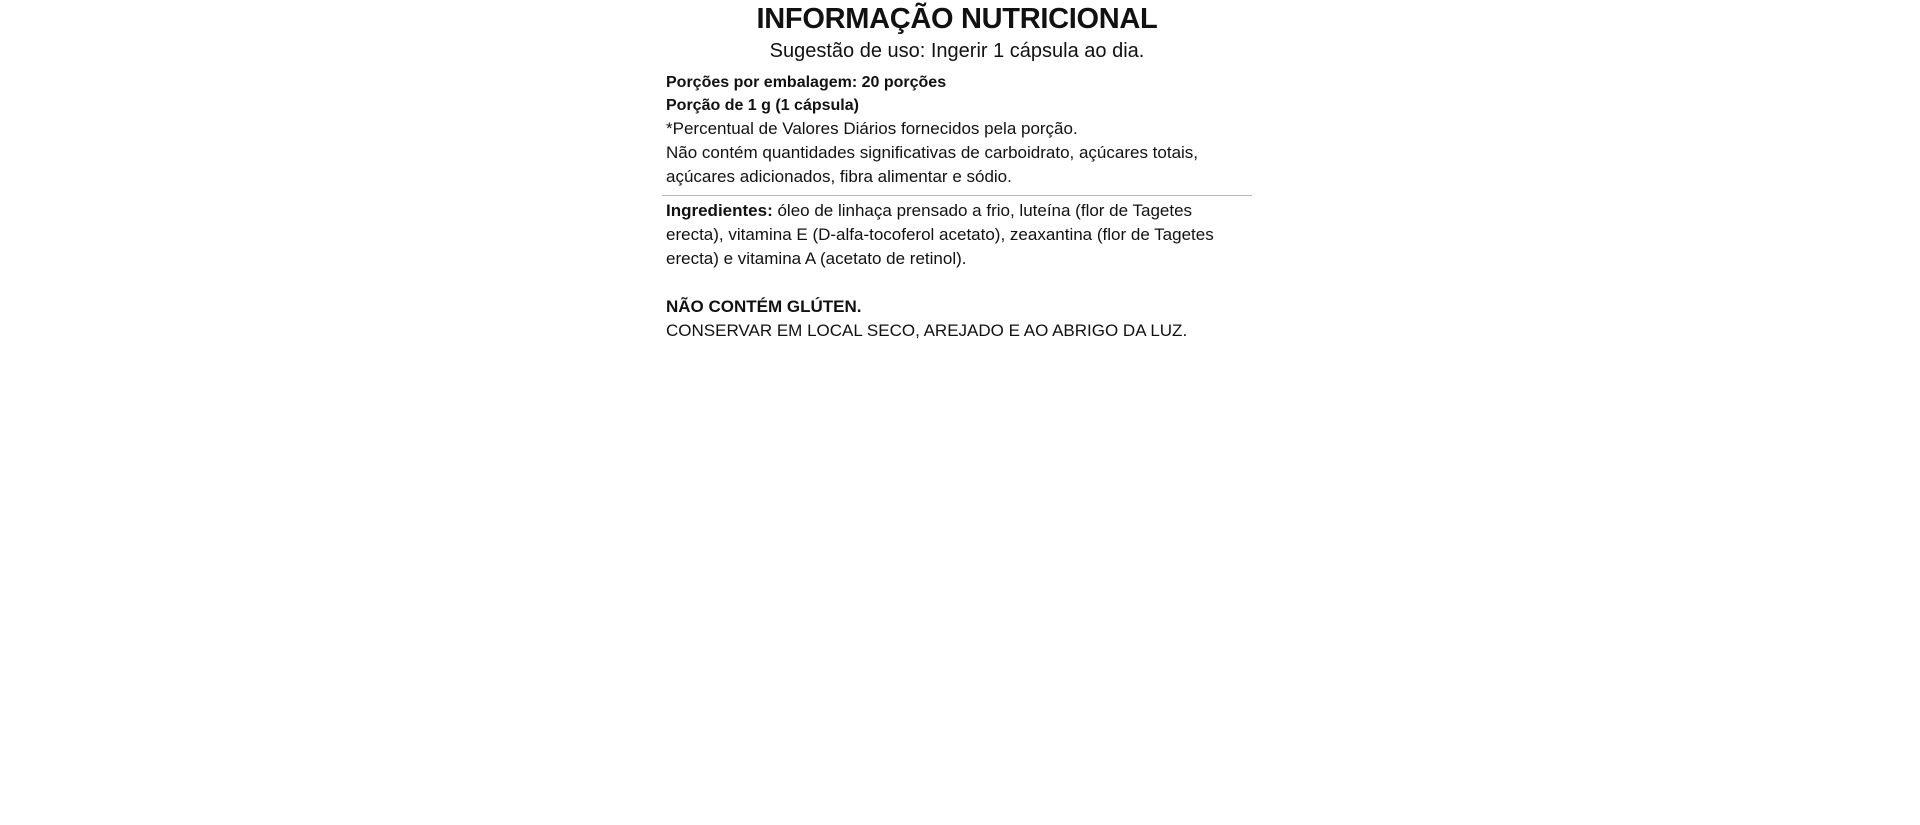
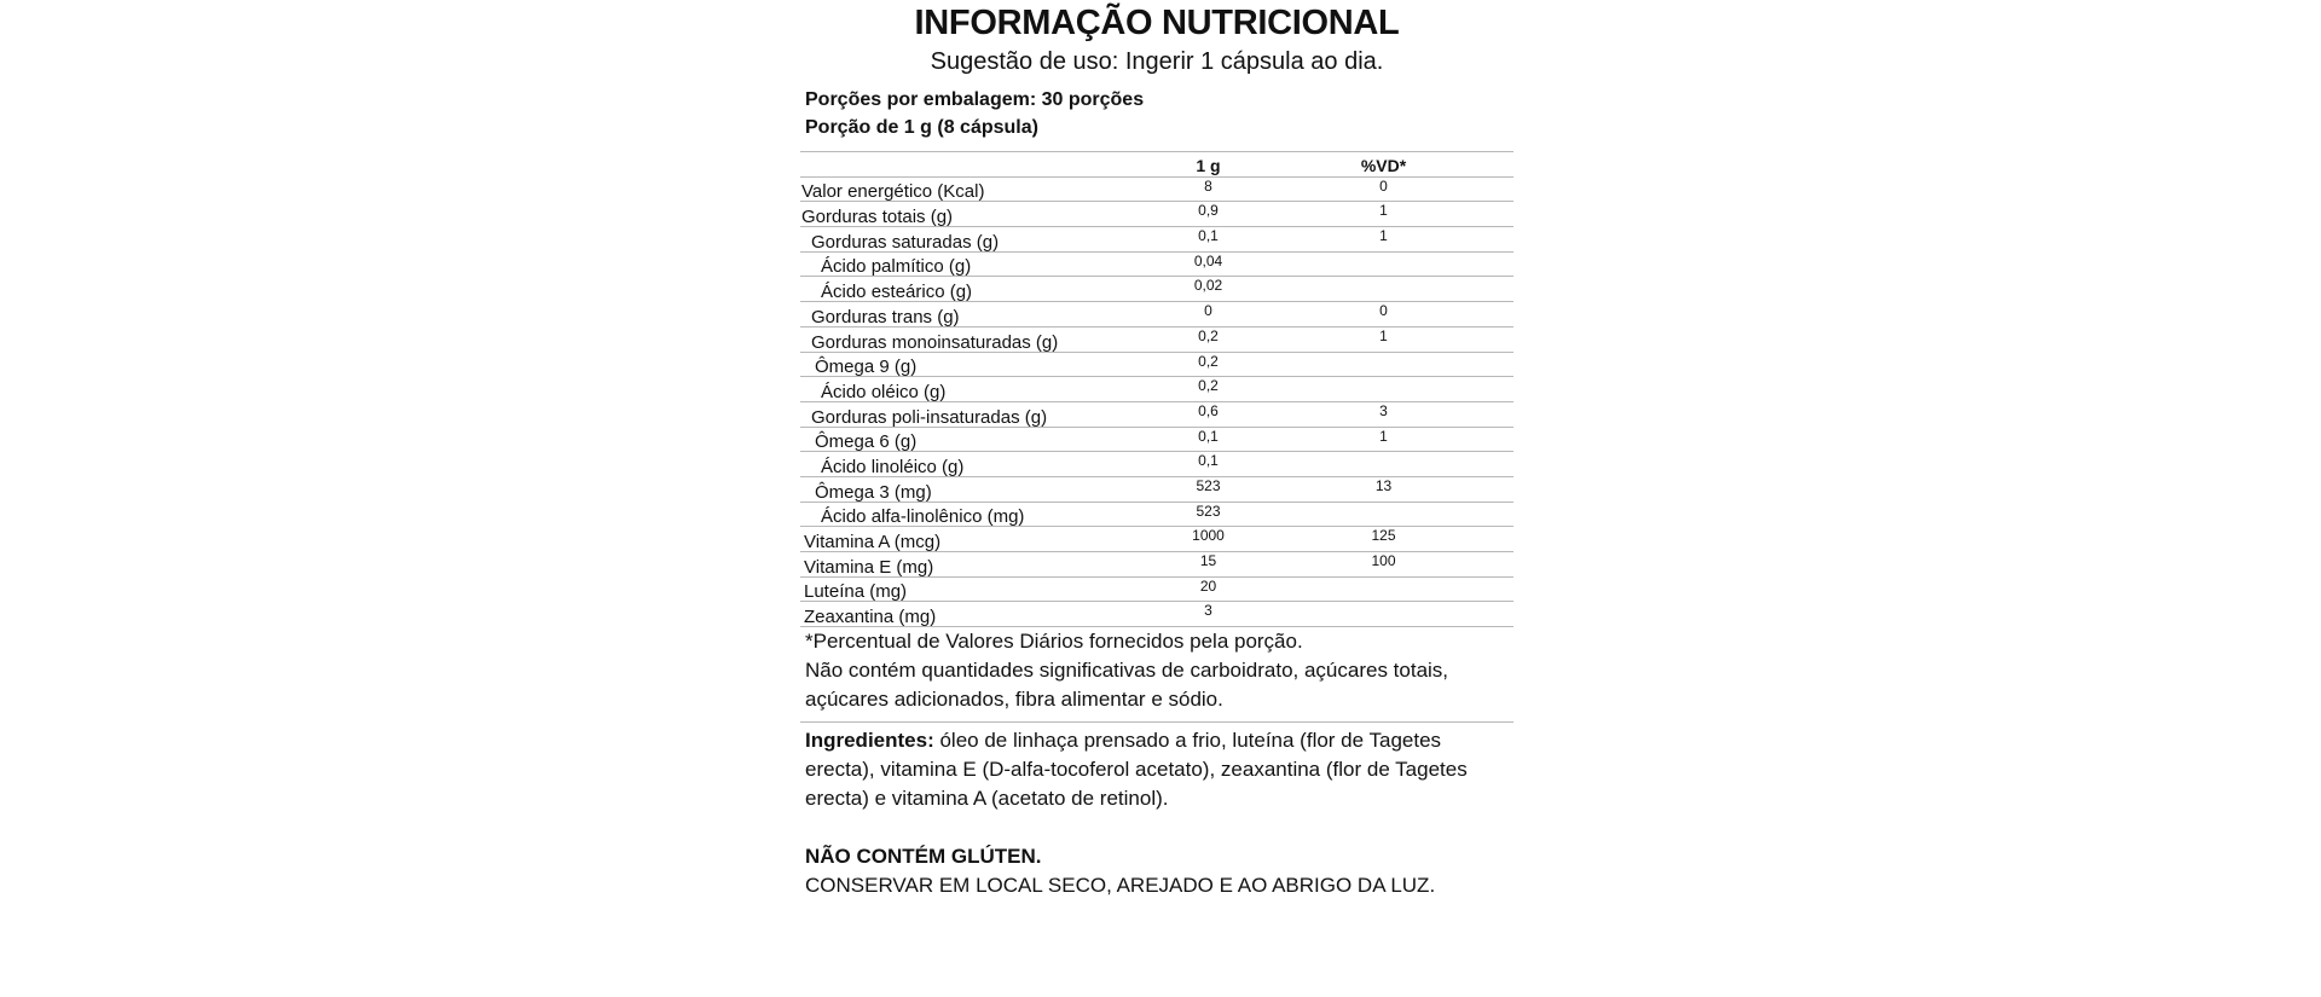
  INFORMAÇÃO NUTRICIONAL
  Sugestão de uso: Ingerir 1 cápsula ao dia.
- Porções por embalagem: 20 porções
+ Porções por embalagem: 30 porções
- Porção de 1 g (1 cápsula)
+ Porção de 1 g (8 cápsula)
+ 	1 g	%VD*
+ Valor energético (Kcal)	8	0
+ Gorduras totais (g)	0,9	1
+ Gorduras saturadas (g)	0,1	1
+ Ácido palmítico (g)	0,04
+ Ácido esteárico (g)	0,02
+ Gorduras trans (g)	0	0
+ Gorduras monoinsaturadas (g)	0,2	1
+ Ômega 9 (g)	0,2
+ Ácido oléico (g)	0,2
+ Gorduras poli-insaturadas (g)	0,6	3
+ Ômega 6 (g)	0,1	1
+ Ácido linoléico (g)	0,1
+ Ômega 3 (mg)	523	13
+ Ácido alfa-linolênico (mg)	523
+ Vitamina A (mcg)	1000	125
+ Vitamina E (mg)	15	100
+ Luteína (mg)	20
+ Zeaxantina (mg)	3
  *Percentual de Valores Diários fornecidos pela porção.
  Não contém quantidades significativas de carboidrato, açúcares totais, açúcares adicionados, fibra alimentar e sódio.
  Ingredientes: óleo de linhaça prensado a frio, luteína (flor de Tagetes erecta), vitamina E (D-alfa-tocoferol acetato), zeaxantina (flor de Tagetes erecta) e vitamina A (acetato de retinol).
  NÃO CONTÉM GLÚTEN.
  CONSERVAR EM LOCAL SECO, AREJADO E AO ABRIGO DA LUZ.
